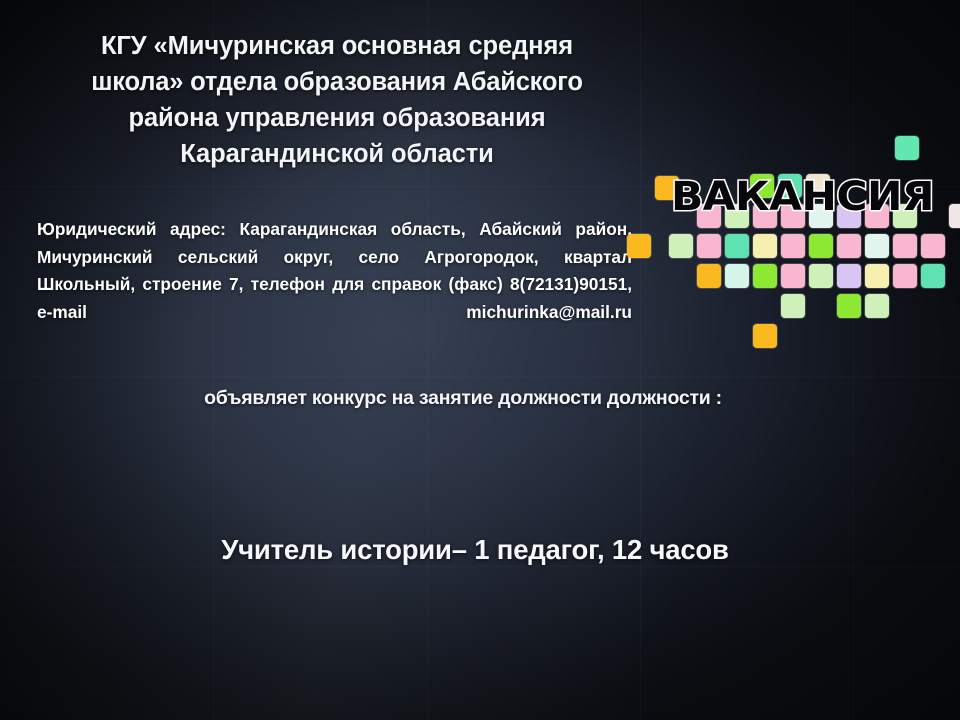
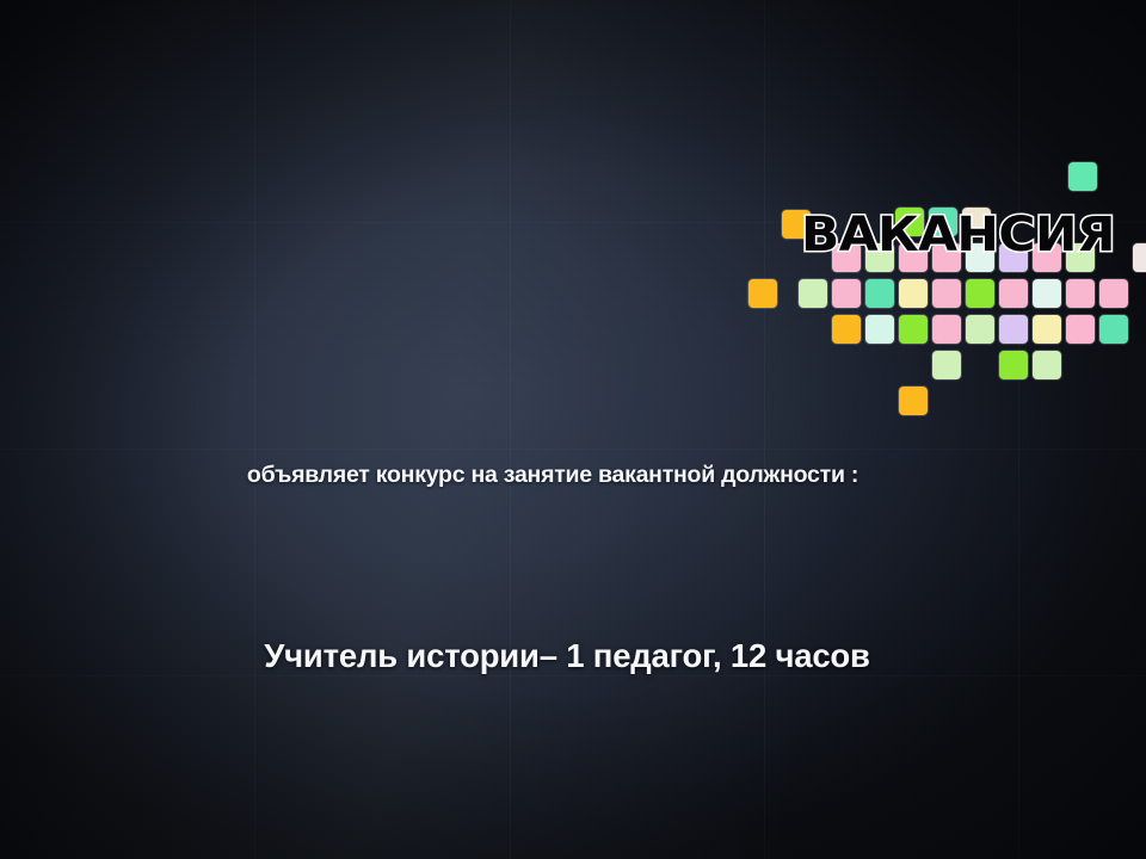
- КГУ «Мичуринская основная средняя
- школа» отдела образования Абайского
- района управления образования
- Карагандинской области
- Юридический адрес: Карагандинская область, Абайский район, Мичуринский сельский округ, село Агрогородок, квартал Школьный, строение 7, телефон для справок (факс) 8(72131)90151, e-mail michurinka@mail.ru
- объявляет конкурс на занятие должности должности :
+ объявляет конкурс на занятие вакантной должности :
  Учитель истории– 1 педагог, 12 часов
  ВАКАНСИЯ
